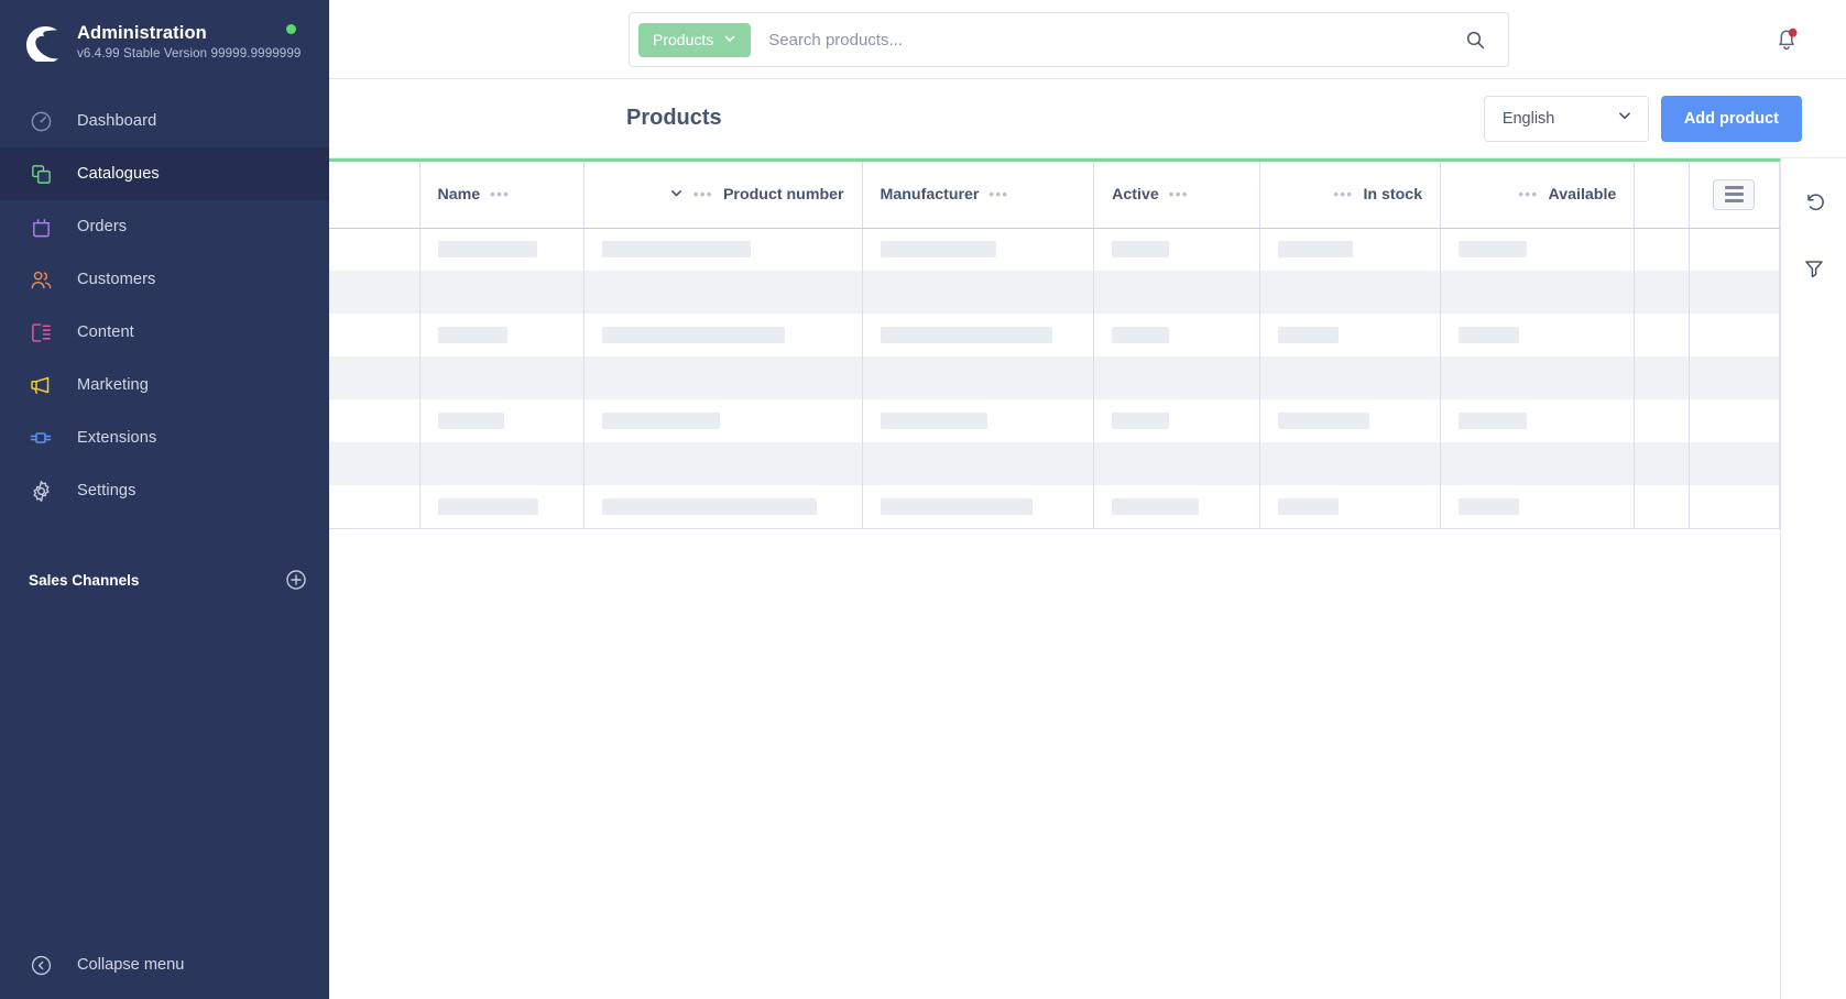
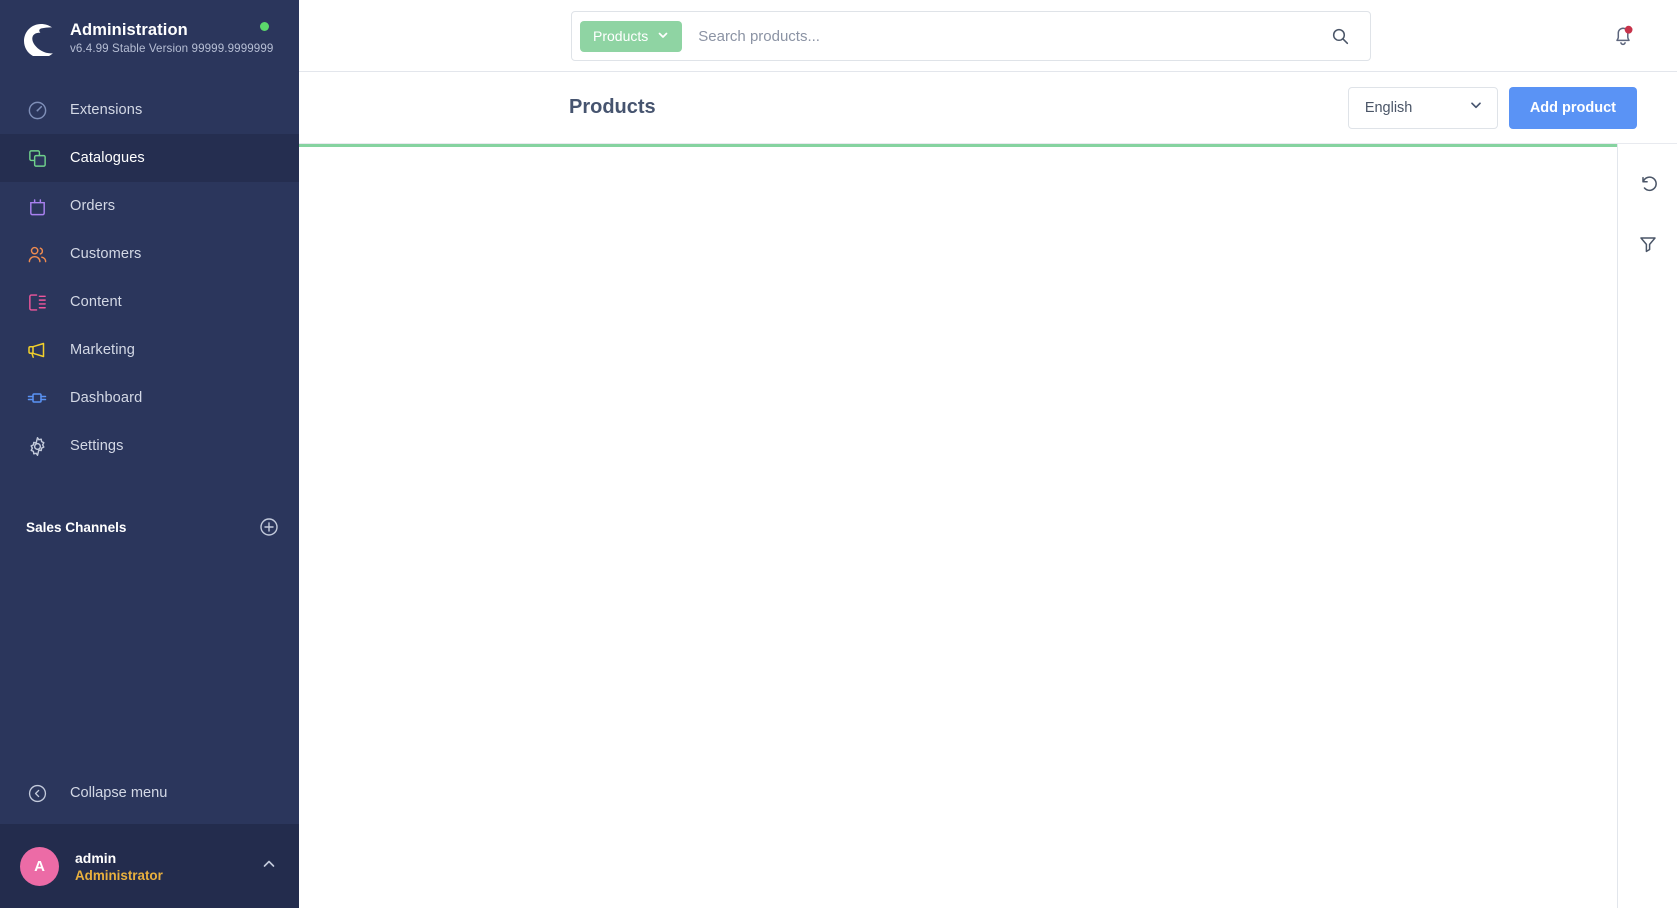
  Administration
  v6.4.99 Stable Version 99999.9999999
- Dashboard
+ Extensions
  Catalogues
  Orders
  Customers
  Content
  Marketing
- Extensions
+ Dashboard
  Settings
  Sales Channels
  Collapse menu
+ A
+ admin
+ Administrator
  Products
  Search products...
  Products
  English
  Add product
- 	Name •••	••• Product number	Manufacturer •••	Active •••	••• In stock	••• Available
